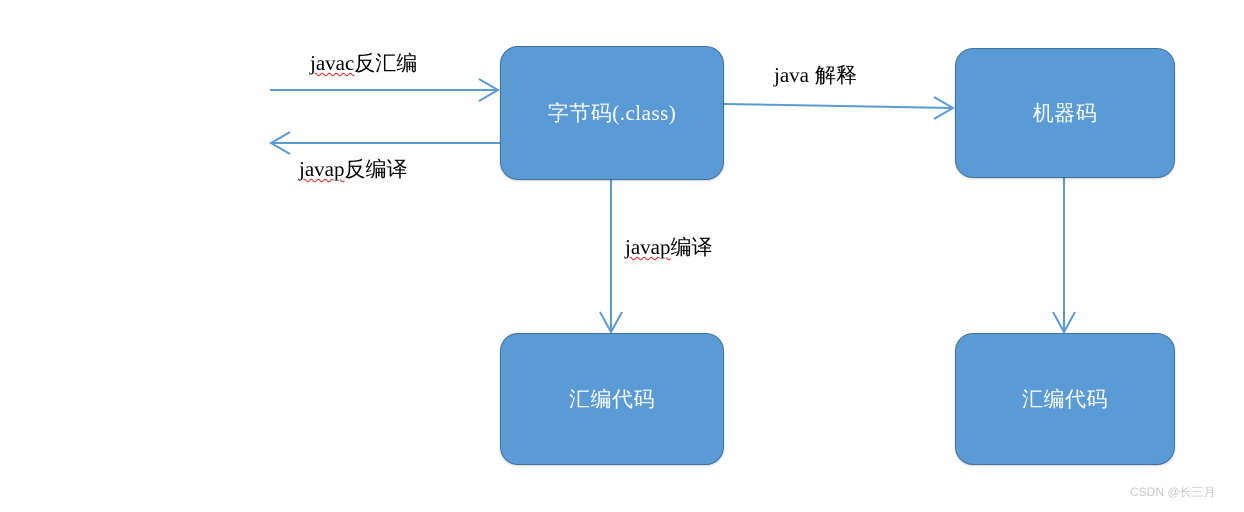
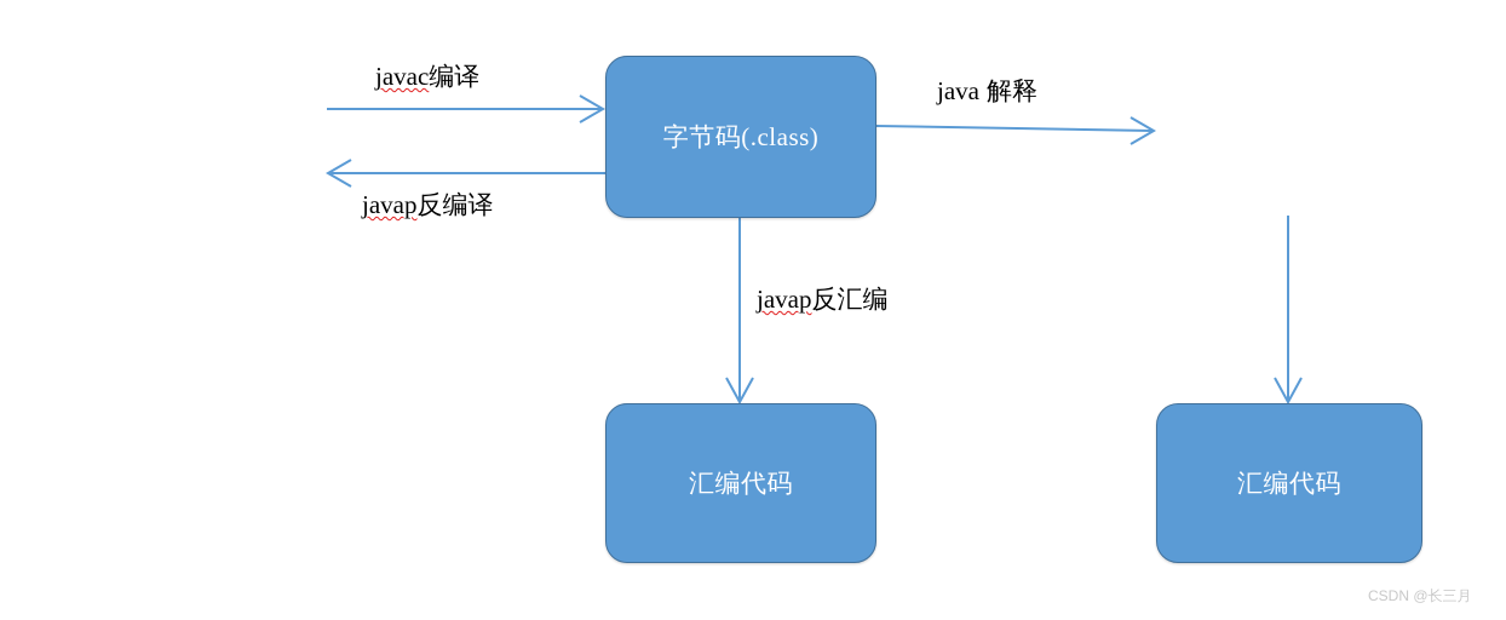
  字节码(.class)
- 机器码
  汇编代码
  汇编代码
- javac反汇编
+ javac编译
  javap反编译
  java 解释
- javap编译
+ javap反汇编
  CSDN @长三月
